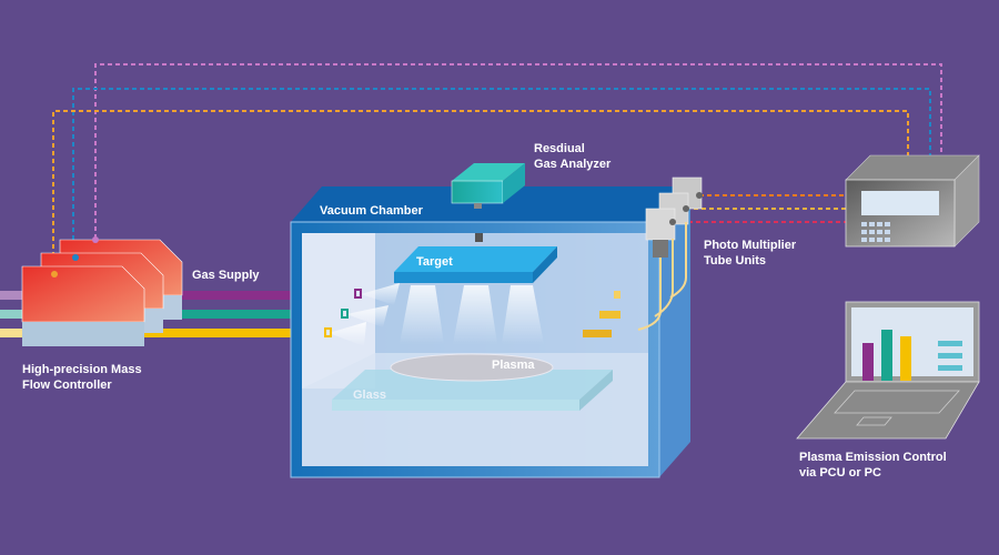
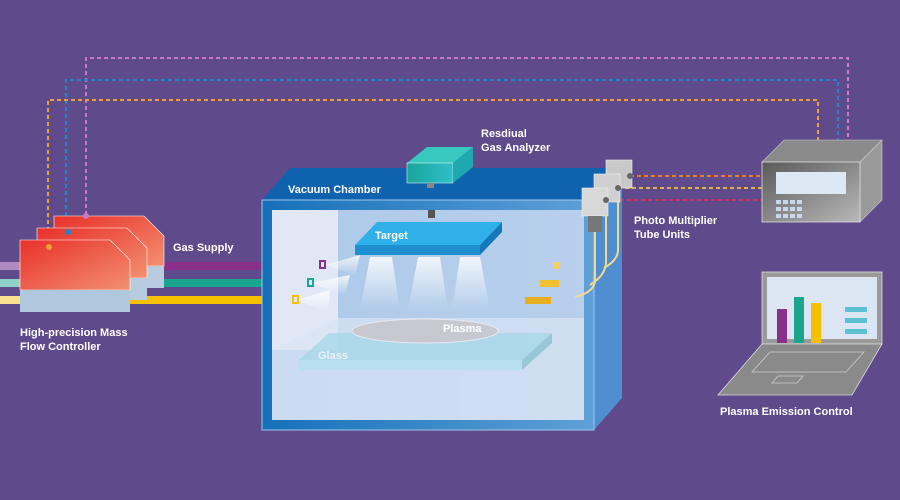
  Resdiual
  Gas Analyzer
  Vacuum Chamber
  Target
  Plasma
  Glass
  Gas Supply
  High-precision Mass
  Flow Controller
  Photo Multiplier
  Tube Units
  Plasma Emission Control
- via PCU or PC
